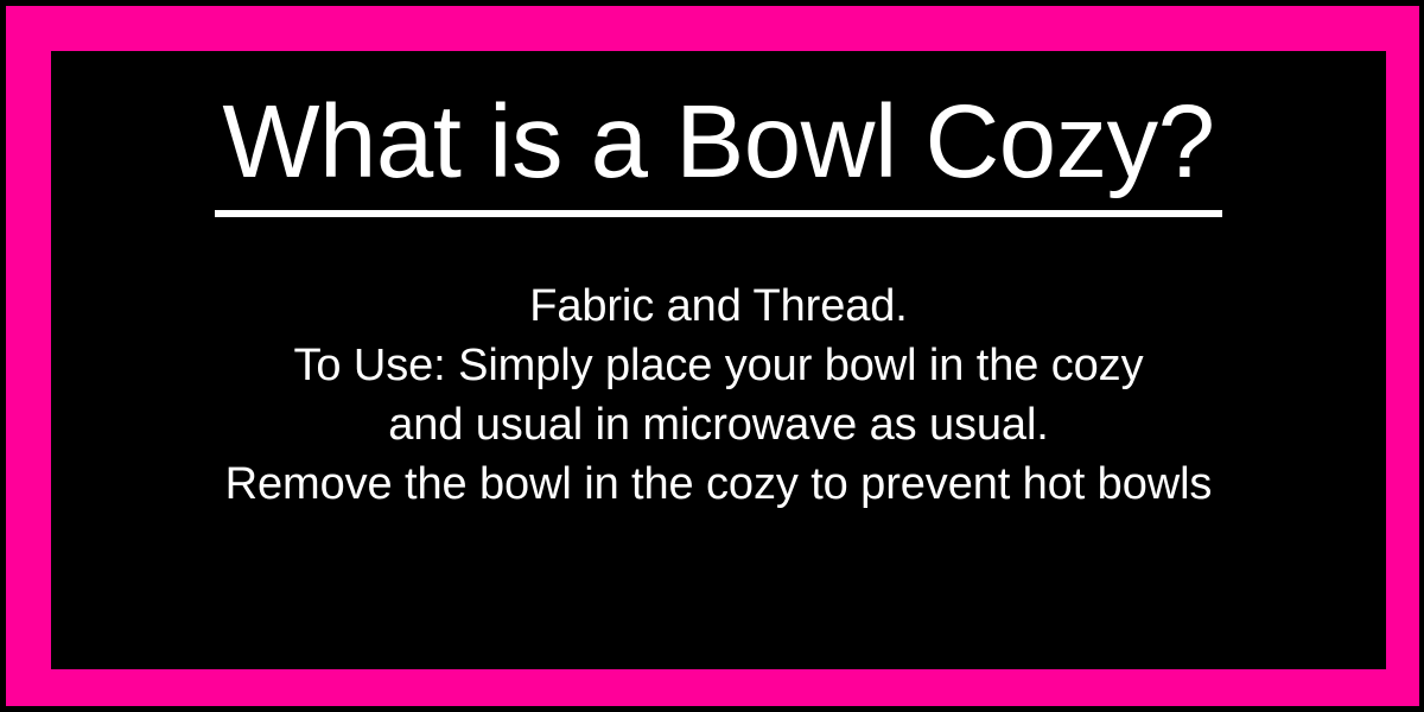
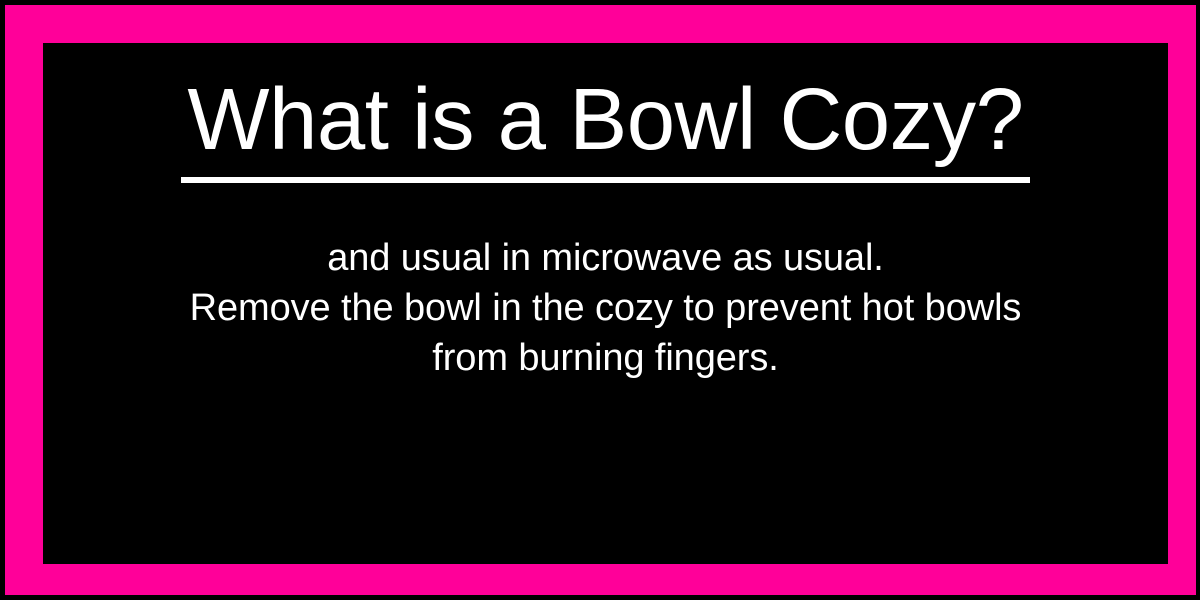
  What is a Bowl Cozy?
- Fabric and Thread.
- To Use: Simply place your bowl in the cozy
  and usual in microwave as usual.
  Remove the bowl in the cozy to prevent hot bowls
+ from burning fingers.
